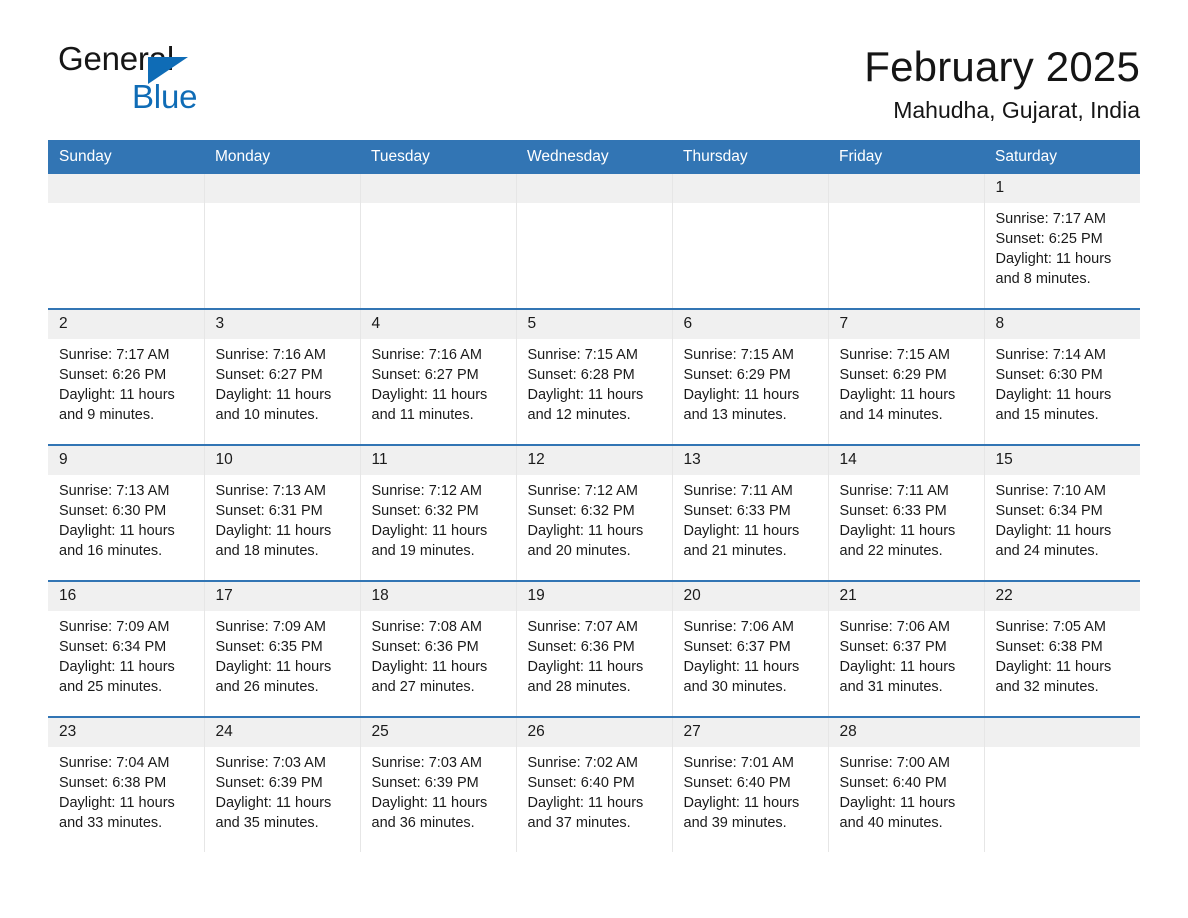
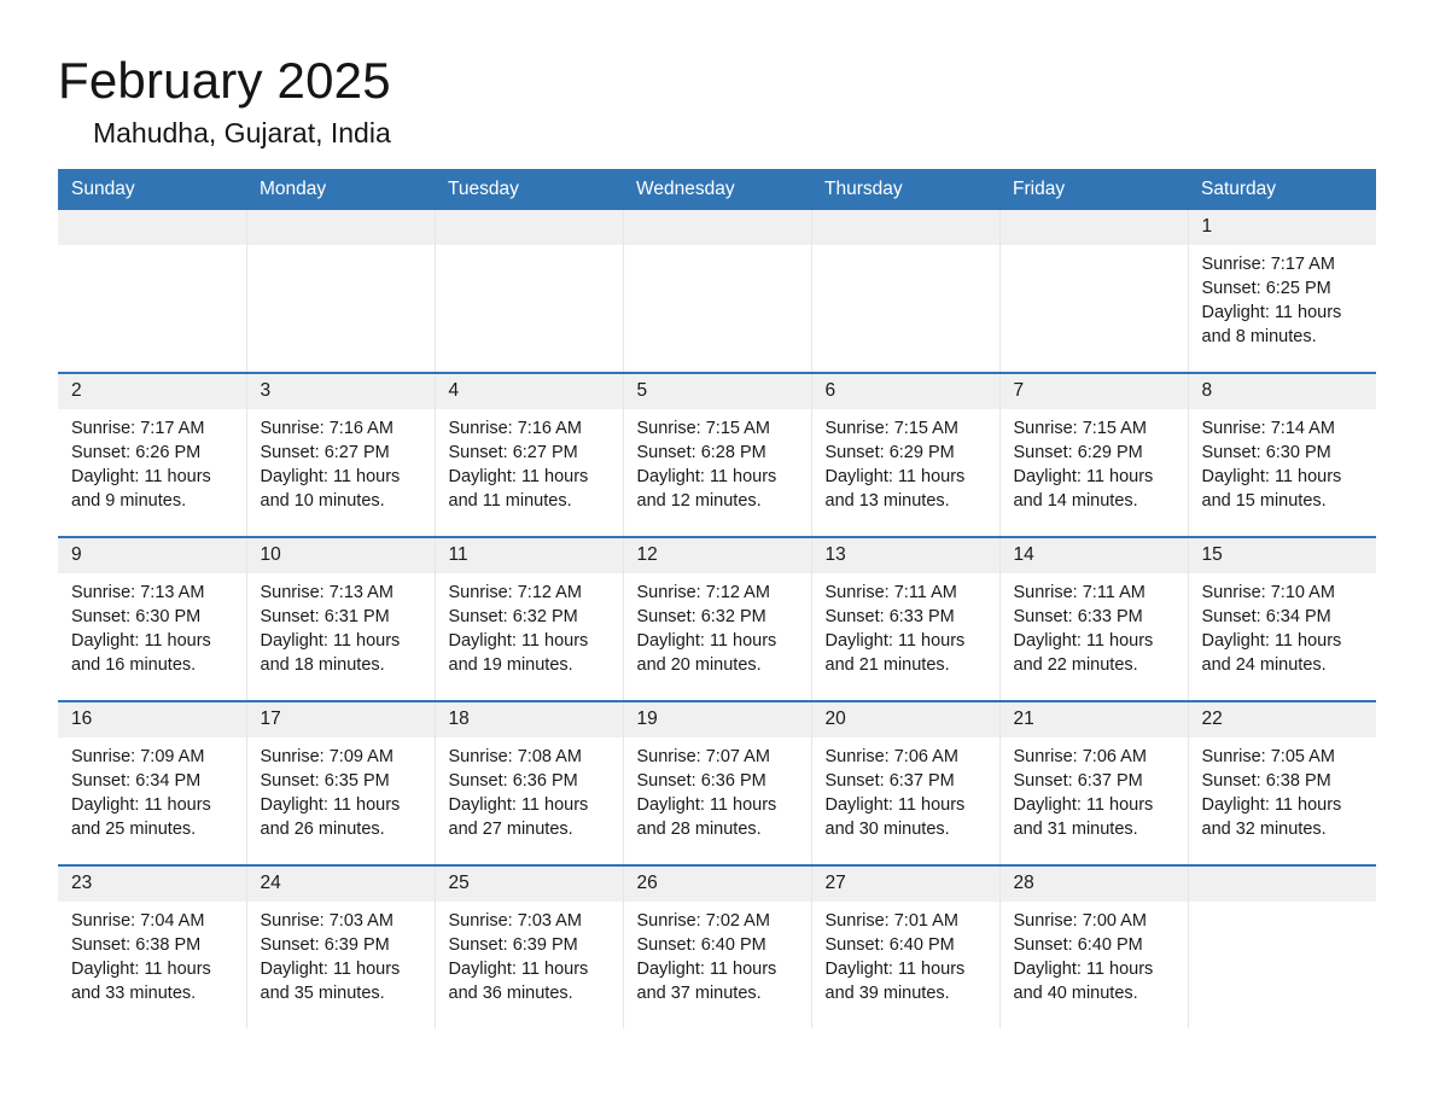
- General
- Blue
  February 2025
  Mahudha, Gujarat, India
  Sunday	Monday	Tuesday	Wednesday	Thursday	Friday	Saturday
  						1Sunrise: 7:17 AMSunset: 6:25 PMDaylight: 11 hours and 8 minutes.
  2Sunrise: 7:17 AMSunset: 6:26 PMDaylight: 11 hours and 9 minutes.	3Sunrise: 7:16 AMSunset: 6:27 PMDaylight: 11 hours and 10 minutes.	4Sunrise: 7:16 AMSunset: 6:27 PMDaylight: 11 hours and 11 minutes.	5Sunrise: 7:15 AMSunset: 6:28 PMDaylight: 11 hours and 12 minutes.	6Sunrise: 7:15 AMSunset: 6:29 PMDaylight: 11 hours and 13 minutes.	7Sunrise: 7:15 AMSunset: 6:29 PMDaylight: 11 hours and 14 minutes.	8Sunrise: 7:14 AMSunset: 6:30 PMDaylight: 11 hours and 15 minutes.
  9Sunrise: 7:13 AMSunset: 6:30 PMDaylight: 11 hours and 16 minutes.	10Sunrise: 7:13 AMSunset: 6:31 PMDaylight: 11 hours and 18 minutes.	11Sunrise: 7:12 AMSunset: 6:32 PMDaylight: 11 hours and 19 minutes.	12Sunrise: 7:12 AMSunset: 6:32 PMDaylight: 11 hours and 20 minutes.	13Sunrise: 7:11 AMSunset: 6:33 PMDaylight: 11 hours and 21 minutes.	14Sunrise: 7:11 AMSunset: 6:33 PMDaylight: 11 hours and 22 minutes.	15Sunrise: 7:10 AMSunset: 6:34 PMDaylight: 11 hours and 24 minutes.
  16Sunrise: 7:09 AMSunset: 6:34 PMDaylight: 11 hours and 25 minutes.	17Sunrise: 7:09 AMSunset: 6:35 PMDaylight: 11 hours and 26 minutes.	18Sunrise: 7:08 AMSunset: 6:36 PMDaylight: 11 hours and 27 minutes.	19Sunrise: 7:07 AMSunset: 6:36 PMDaylight: 11 hours and 28 minutes.	20Sunrise: 7:06 AMSunset: 6:37 PMDaylight: 11 hours and 30 minutes.	21Sunrise: 7:06 AMSunset: 6:37 PMDaylight: 11 hours and 31 minutes.	22Sunrise: 7:05 AMSunset: 6:38 PMDaylight: 11 hours and 32 minutes.
  23Sunrise: 7:04 AMSunset: 6:38 PMDaylight: 11 hours and 33 minutes.	24Sunrise: 7:03 AMSunset: 6:39 PMDaylight: 11 hours and 35 minutes.	25Sunrise: 7:03 AMSunset: 6:39 PMDaylight: 11 hours and 36 minutes.	26Sunrise: 7:02 AMSunset: 6:40 PMDaylight: 11 hours and 37 minutes.	27Sunrise: 7:01 AMSunset: 6:40 PMDaylight: 11 hours and 39 minutes.	28Sunrise: 7:00 AMSunset: 6:40 PMDaylight: 11 hours and 40 minutes.
